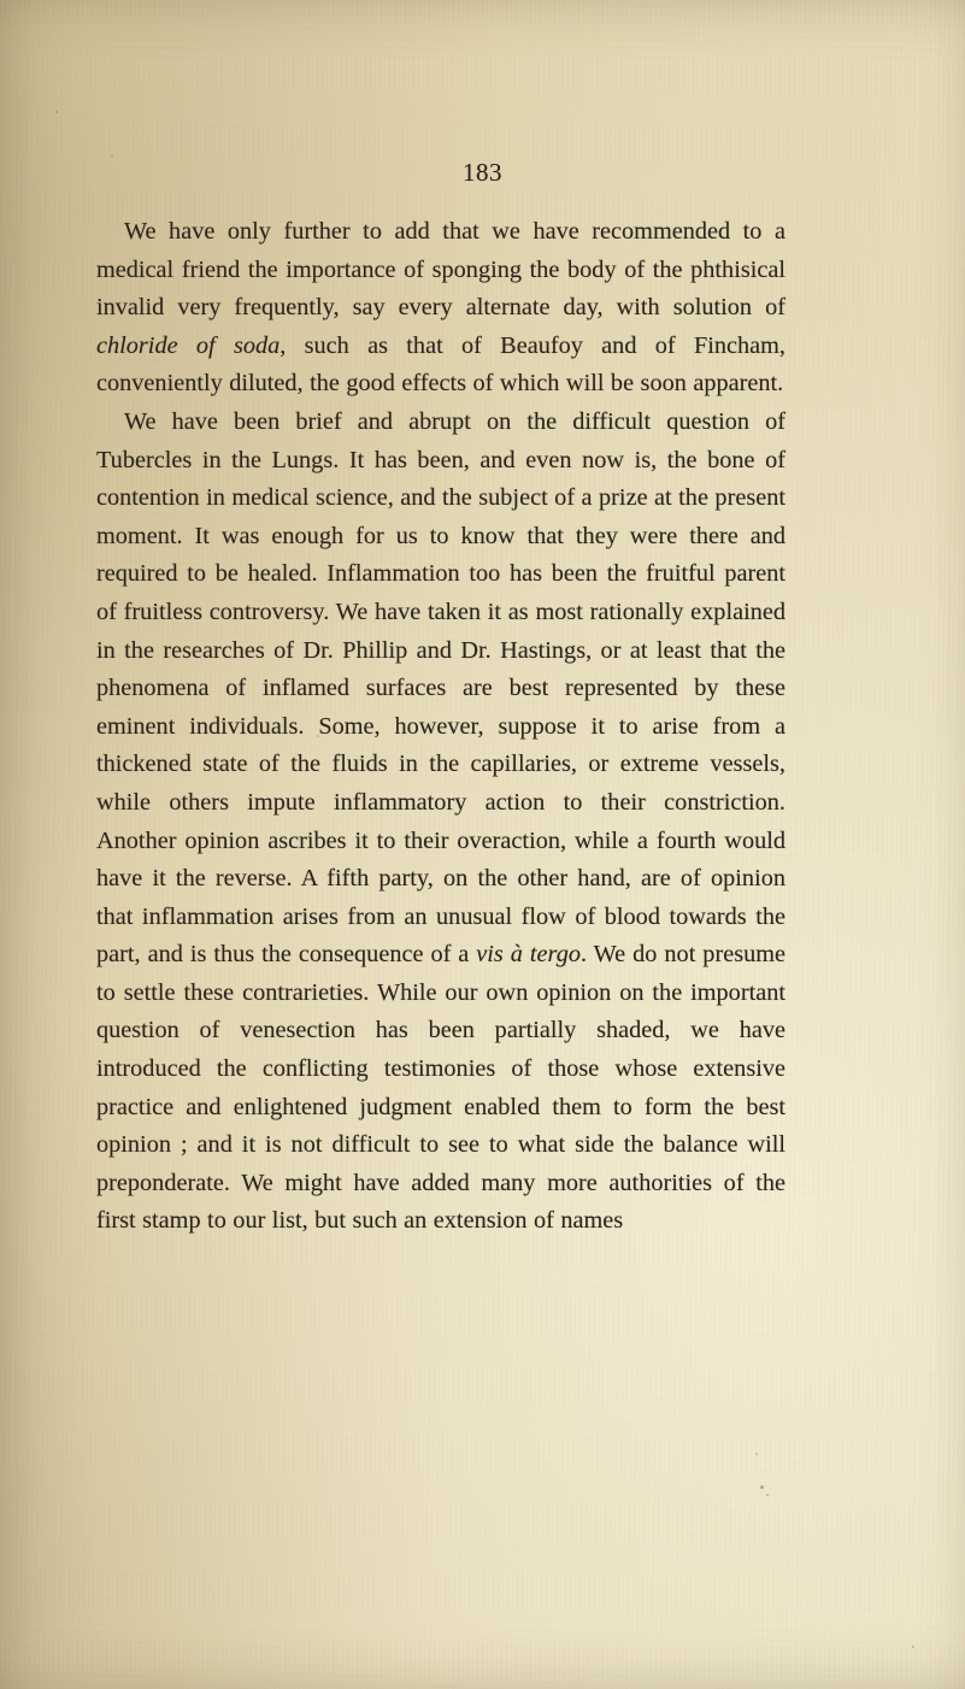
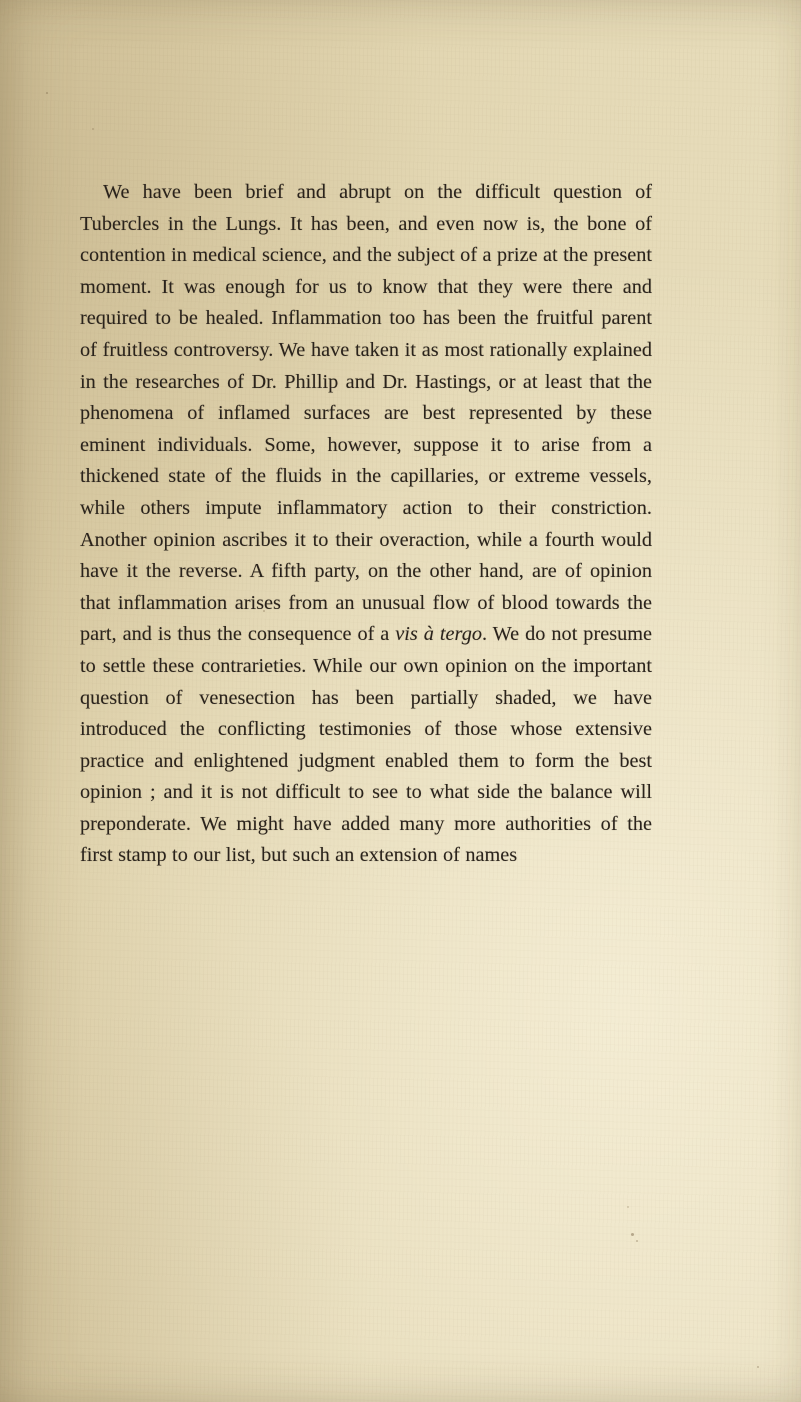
- 183
- We have only further to add that we have recommended to a medical friend the importance of sponging the body of the phthisical invalid very frequently, say every alternate day, with solution of chloride of soda, such as that of Beaufoy and of Fincham, conveniently diluted, the good effects of which will be soon apparent.
  We have been brief and abrupt on the difficult question of Tubercles in the Lungs. It has been, and even now is, the bone of contention in medical science, and the subject of a prize at the present moment. It was enough for us to know that they were there and required to be healed. Inflammation too has been the fruitful parent of fruitless controversy. We have taken it as most rationally explained in the researches of Dr. Phillip and Dr. Hastings, or at least that the phenomena of inflamed surfaces are best represented by these eminent individuals. Some, however, suppose it to arise from a thickened state of the fluids in the capillaries, or extreme vessels, while others impute inflammatory action to their constriction. Another opinion ascribes it to their overaction, while a fourth would have it the reverse. A fifth party, on the other hand, are of opinion that inflammation arises from an unusual flow of blood towards the part, and is thus the consequence of a vis à tergo. We do not presume to settle these contrarieties. While our own opinion on the important question of venesection has been partially shaded, we have introduced the conflicting testimonies of those whose extensive practice and enlightened judgment enabled them to form the best opinion ; and it is not difficult to see to what side the balance will preponderate. We might have added many more authorities of the first stamp to our list, but such an extension of names
